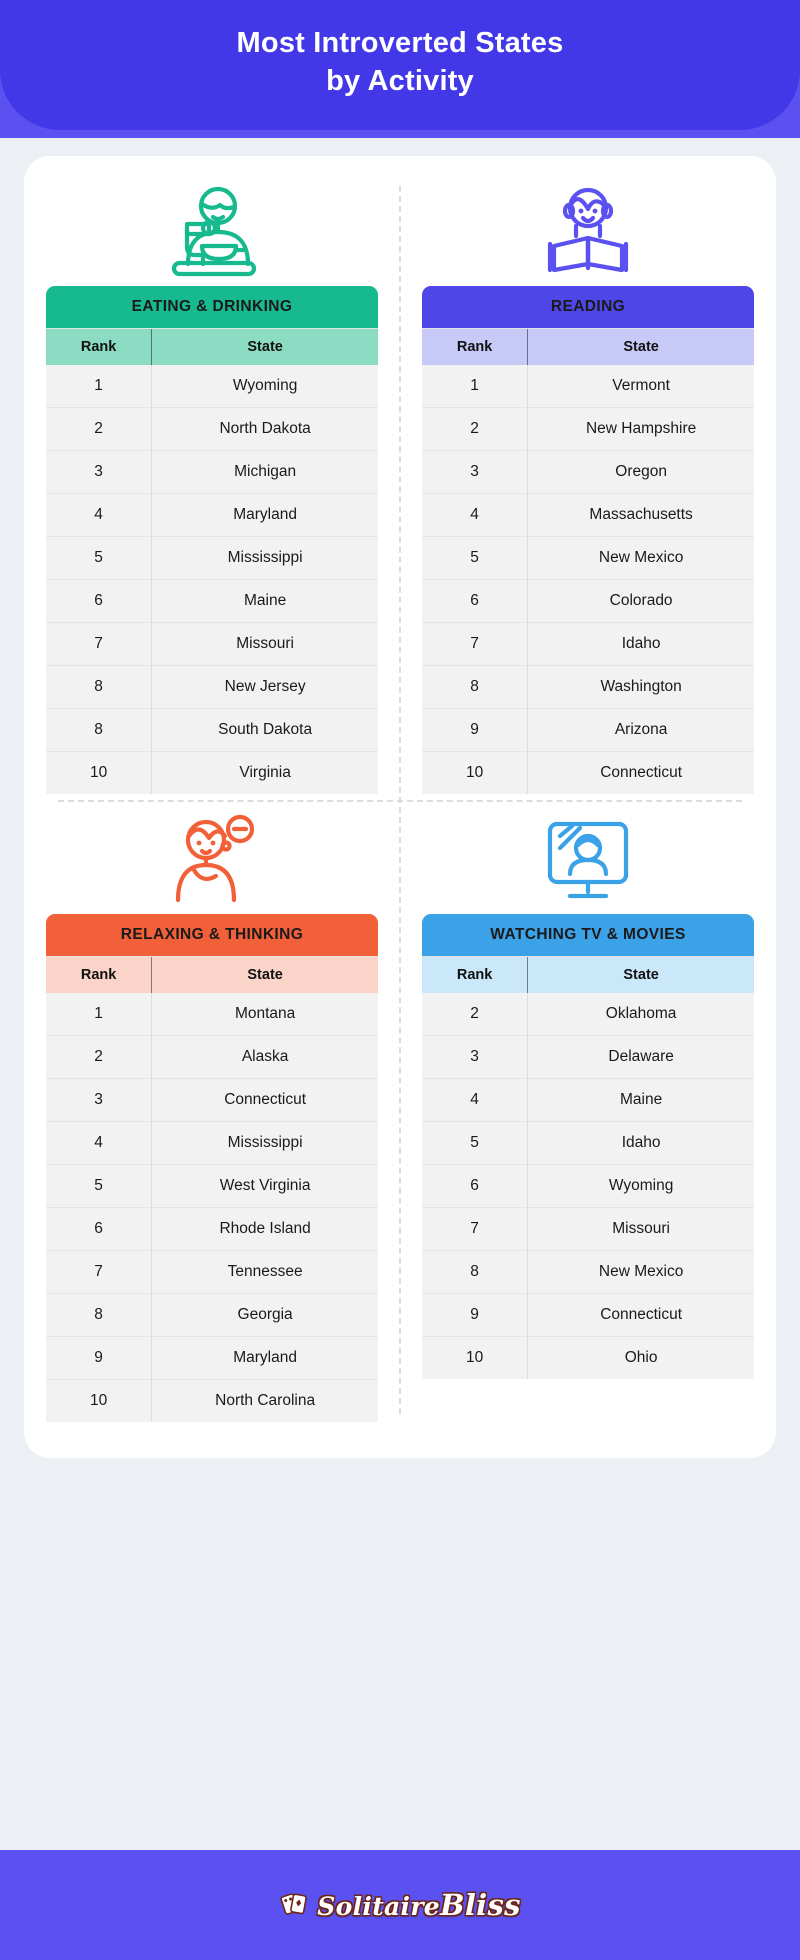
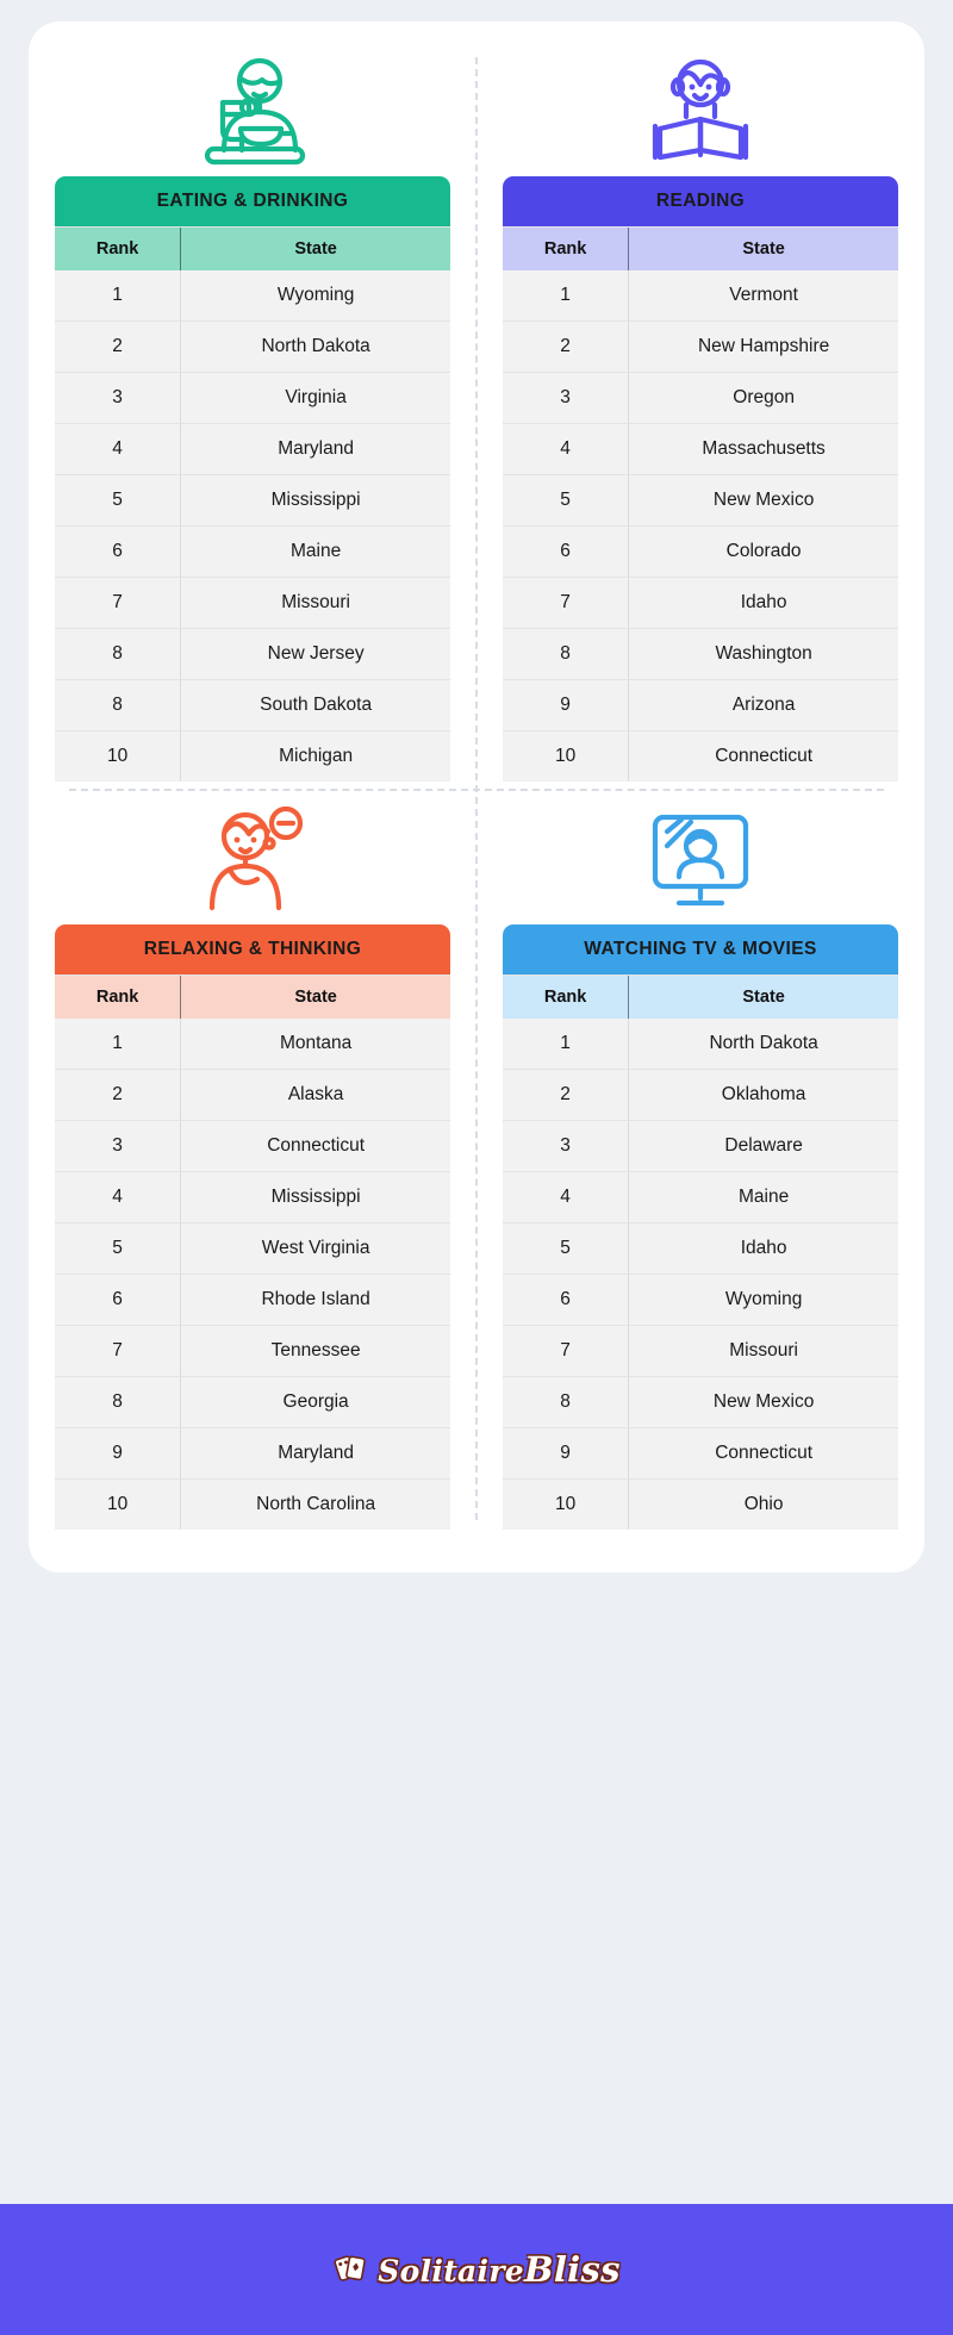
- Most Introverted States
- by Activity
  EATING & DRINKING
  Rank	State
  1	Wyoming
  2	North Dakota
- 3	Michigan
+ 3	Virginia
  4	Maryland
  5	Mississippi
  6	Maine
  7	Missouri
  8	New Jersey
  8	South Dakota
- 10	Virginia
+ 10	Michigan
  READING
  Rank	State
  1	Vermont
  2	New Hampshire
  3	Oregon
  4	Massachusetts
  5	New Mexico
  6	Colorado
  7	Idaho
  8	Washington
  9	Arizona
  10	Connecticut
  RELAXING & THINKING
  Rank	State
  1	Montana
  2	Alaska
  3	Connecticut
  4	Mississippi
  5	West Virginia
  6	Rhode Island
  7	Tennessee
  8	Georgia
  9	Maryland
  10	North Carolina
  WATCHING TV & MOVIES
  Rank	State
+ 1	North Dakota
  2	Oklahoma
  3	Delaware
  4	Maine
  5	Idaho
  6	Wyoming
  7	Missouri
  8	New Mexico
  9	Connecticut
  10	Ohio
  SolitaireBliss
